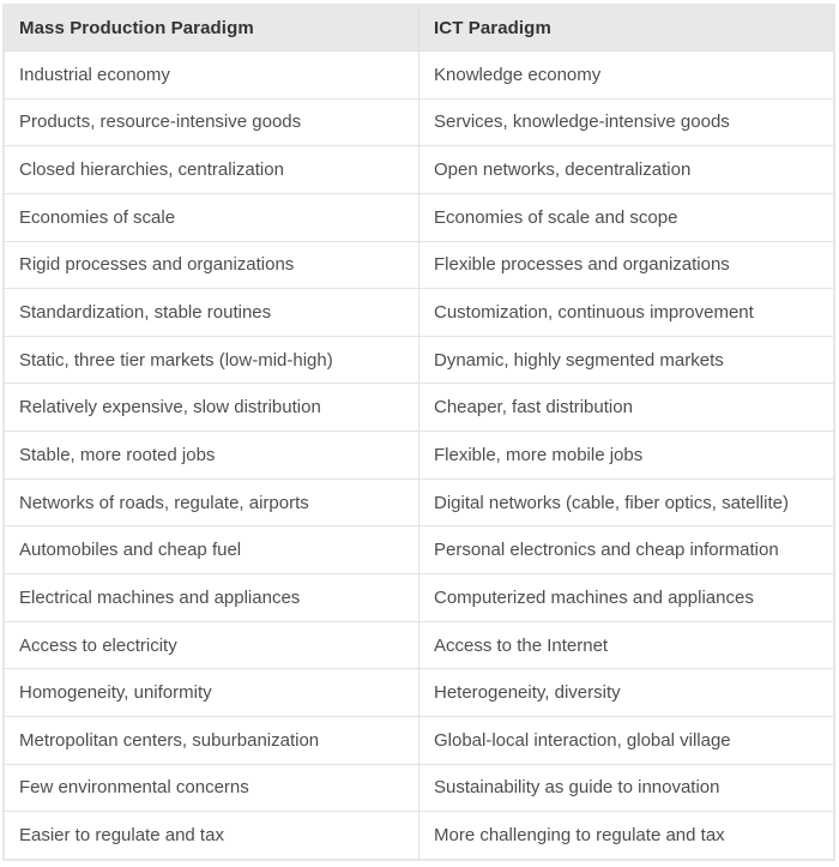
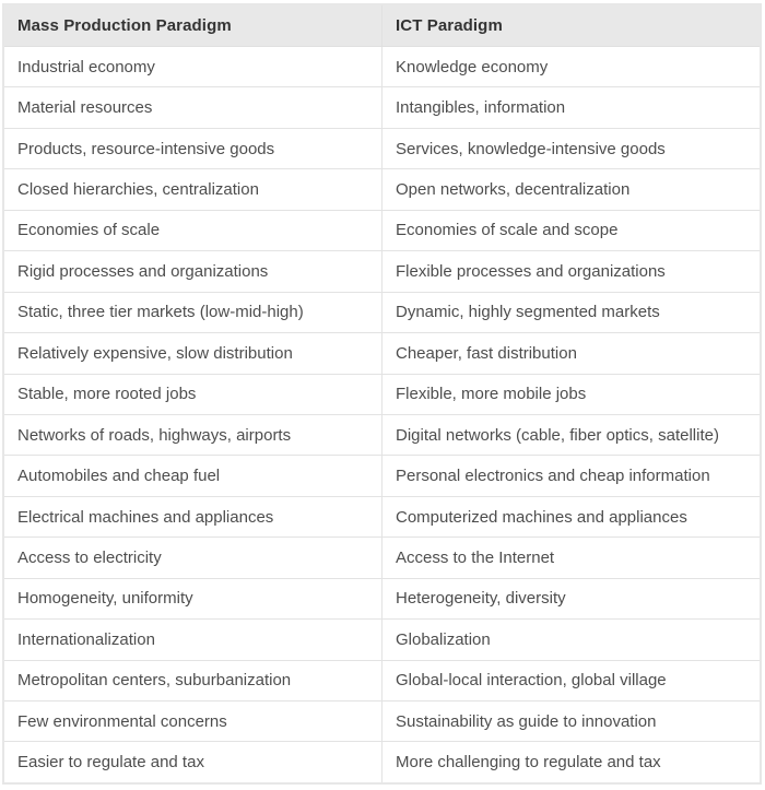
  Mass Production Paradigm	ICT Paradigm
  Industrial economy	Knowledge economy
+ Material resources	Intangibles, information
  Products, resource-intensive goods	Services, knowledge-intensive goods
  Closed hierarchies, centralization	Open networks, decentralization
  Economies of scale	Economies of scale and scope
  Rigid processes and organizations	Flexible processes and organizations
- Standardization, stable routines	Customization, continuous improvement
  Static, three tier markets (low-mid-high)	Dynamic, highly segmented markets
  Relatively expensive, slow distribution	Cheaper, fast distribution
  Stable, more rooted jobs	Flexible, more mobile jobs
- Networks of roads, regulate, airports	Digital networks (cable, fiber optics, satellite)
+ Networks of roads, highways, airports	Digital networks (cable, fiber optics, satellite)
  Automobiles and cheap fuel	Personal electronics and cheap information
  Electrical machines and appliances	Computerized machines and appliances
  Access to electricity	Access to the Internet
  Homogeneity, uniformity	Heterogeneity, diversity
+ Internationalization	Globalization
  Metropolitan centers, suburbanization	Global-local interaction, global village
  Few environmental concerns	Sustainability as guide to innovation
  Easier to regulate and tax	More challenging to regulate and tax
